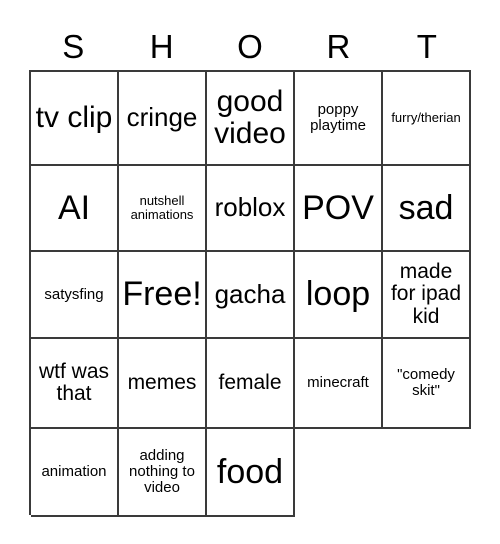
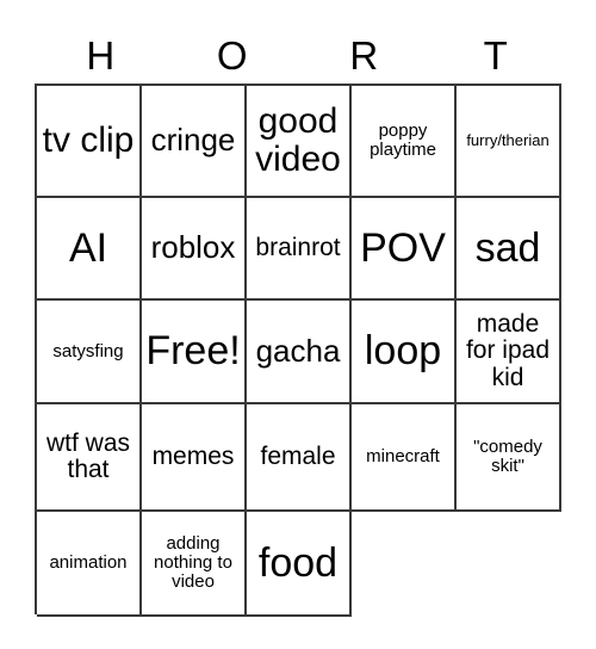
- S
  H
  O
  R
  T
  tv clip
  cringe
  good video
  poppy playtime
  furry/therian
  AI
- nutshell animations
  roblox
+ brainrot
  POV
  sad
  satysfing
  Free!
  gacha
  loop
  made for ipad kid
  wtf was that
  memes
  female
  minecraft
  "comedy skit"
  animation
  adding nothing to video
  food
